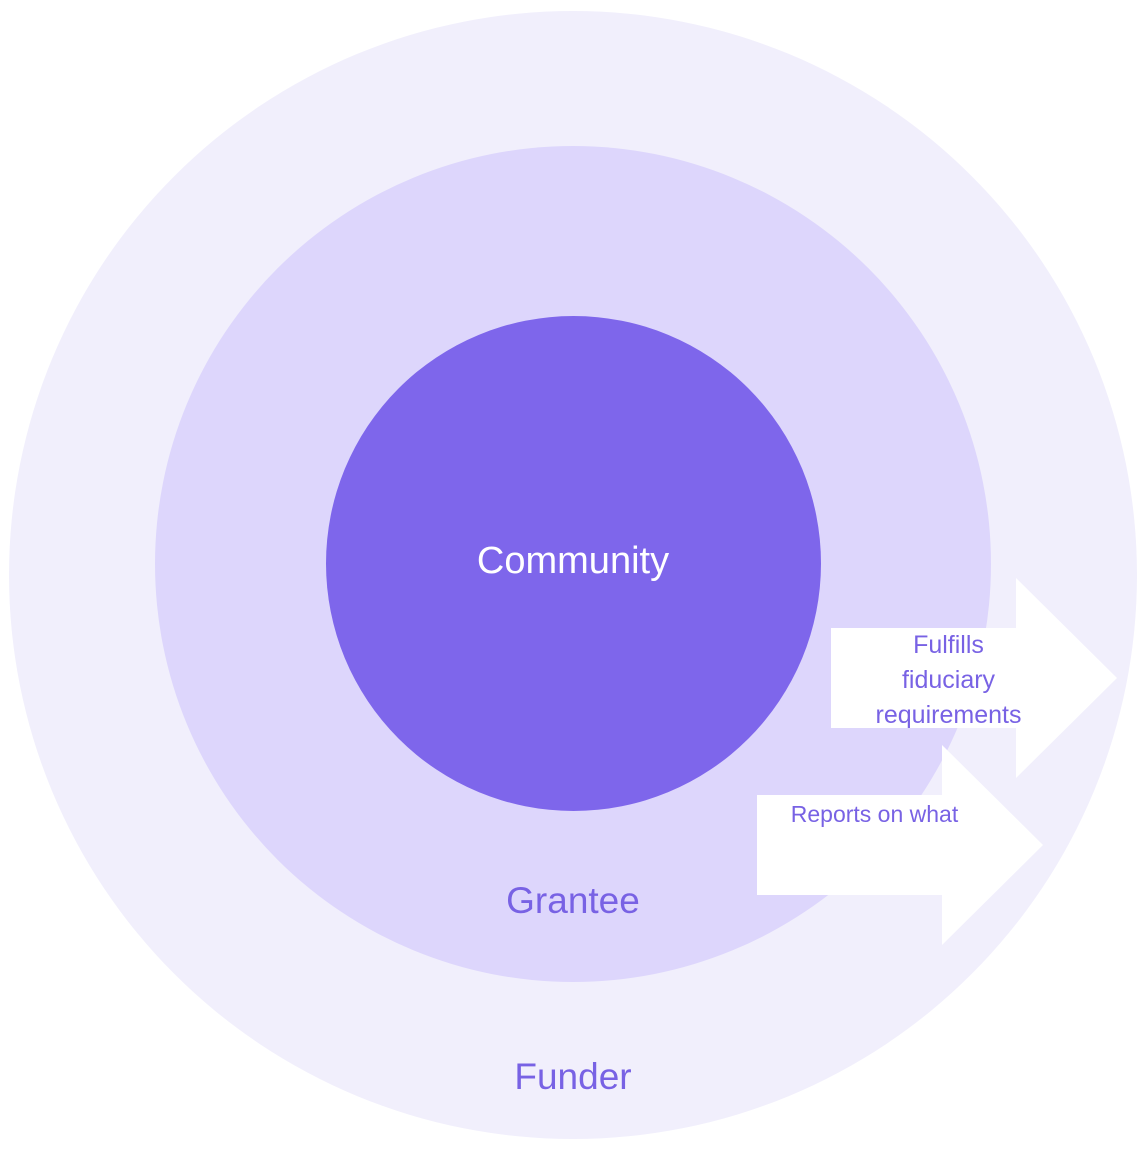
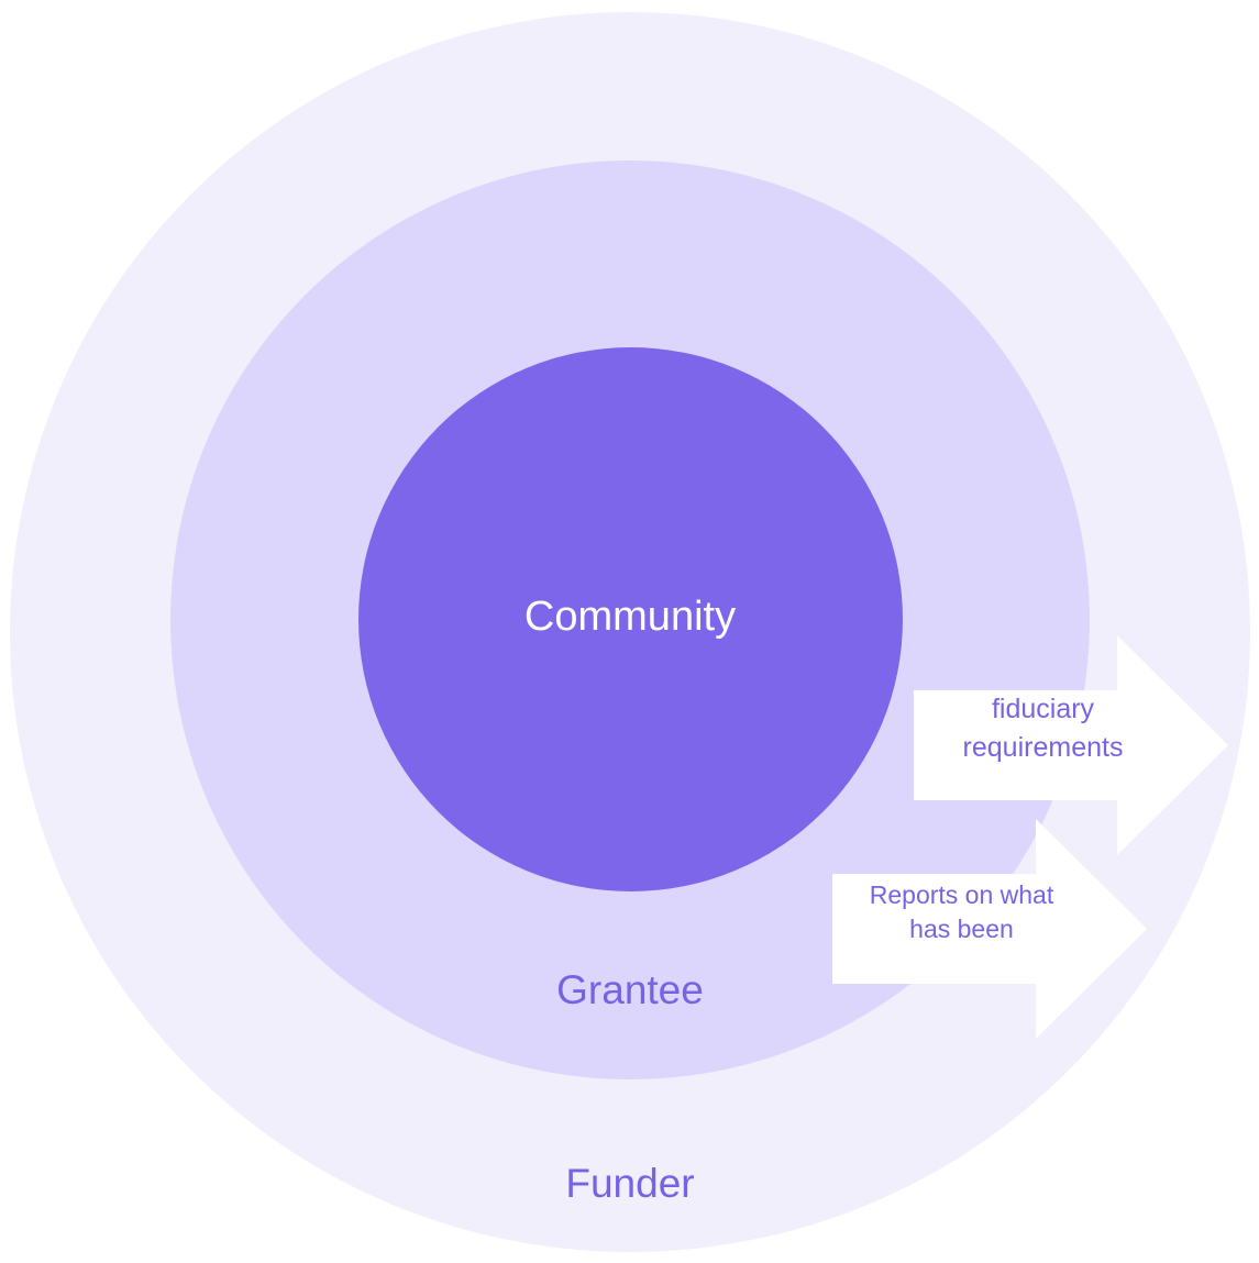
  Community
  Grantee
  Funder
- Fulfills
  fiduciary
  requirements
  Reports on what
+ has been
